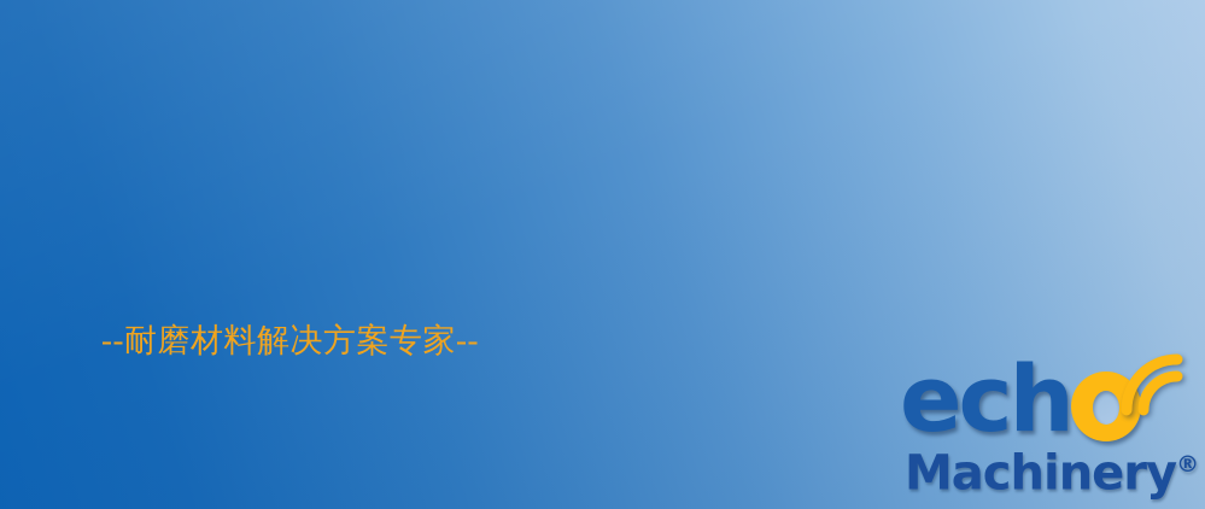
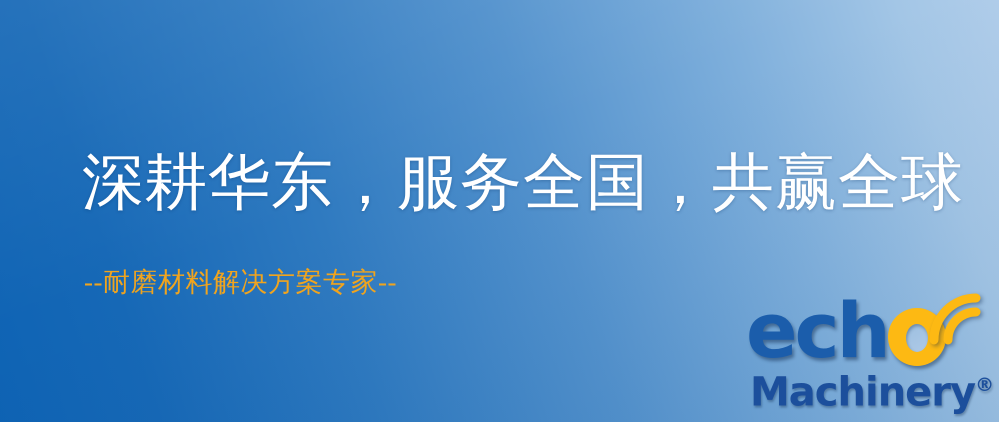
+ 深耕华东，服务全国，共赢全球
  --耐磨材料解决方案专家--
  ech
  Machinery®
